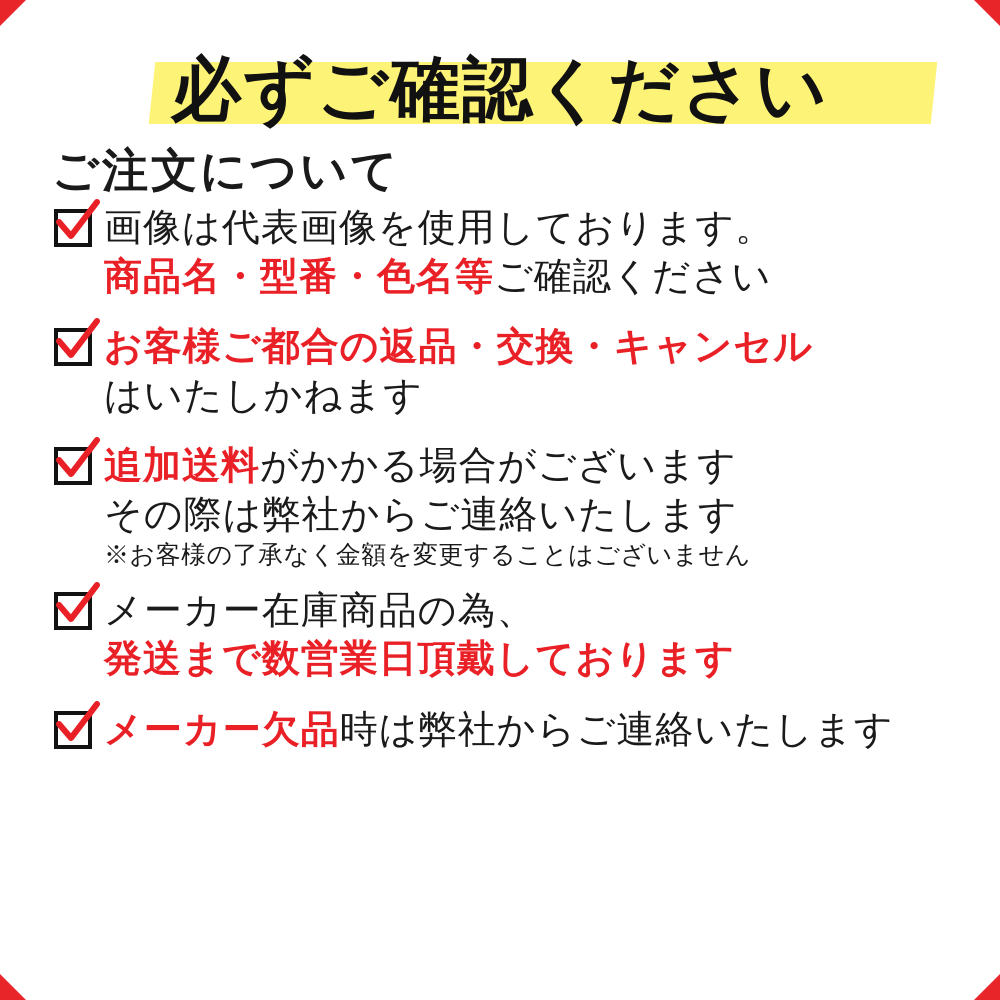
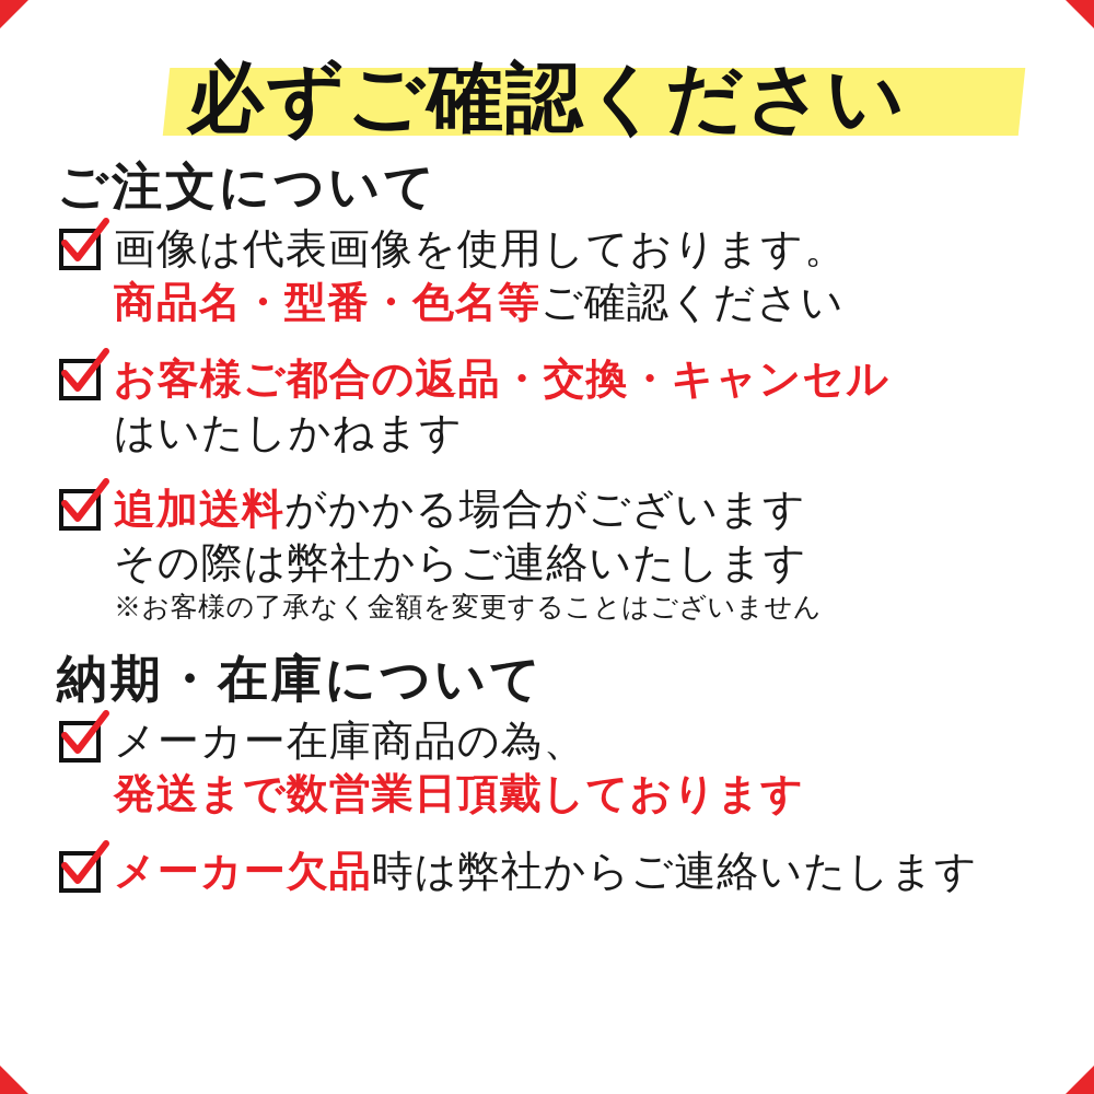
  必ずご確認ください
  ご注文について
  画像は代表画像を使用しております。 商品名・型番・色名等ご確認ください
  お客様ご都合の返品・交換・キャンセル はいたしかねます
  追加送料がかかる場合がございます その際は弊社からご連絡いたします ※お客様の了承なく金額を変更することはございません
+ 納期・在庫について
  メーカー在庫商品の為、 発送まで数営業日頂戴しております
  メーカー欠品時は弊社からご連絡いたします
